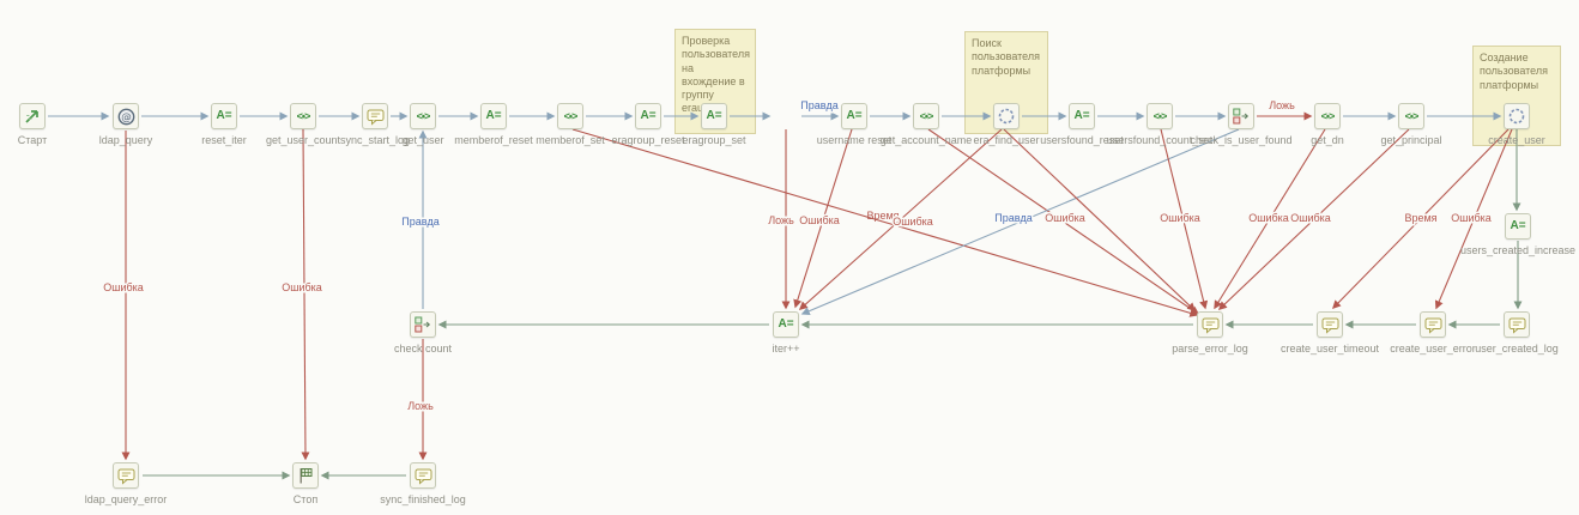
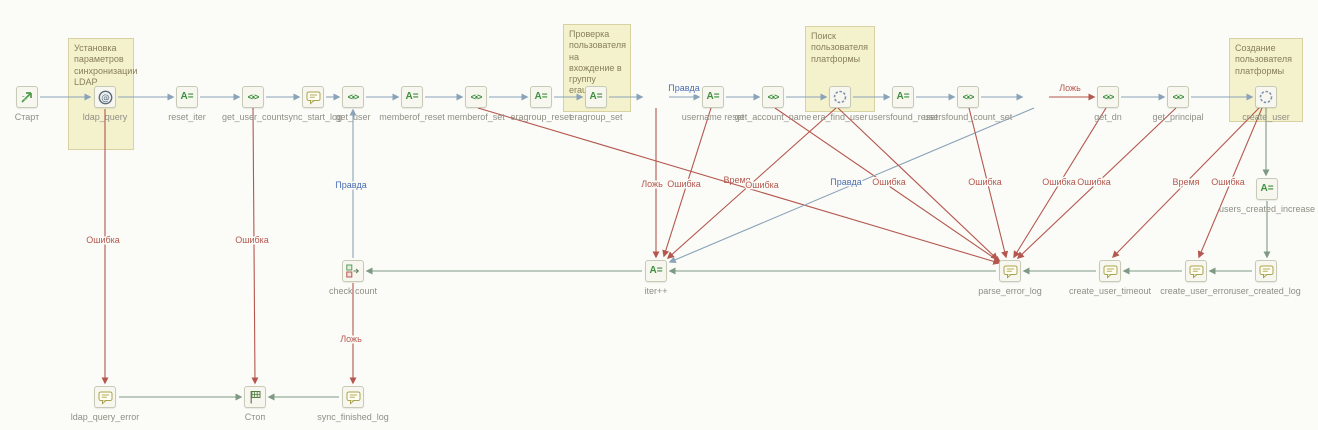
+ Установка параметров синхронизации LDAP
  Проверка пользователя на вхождение в группу era
  Поиск пользователя платформы
  Создание пользователя платформы
  Правда
  Ложь
  Правда
  Ложь
  Ошибка
  Ошибка
  Ложь
  Ошибка
  Время
  Ошибка
  Ошибка
  Правда
  Ошибка
  Ошибка
  Ошибка
  Время
  Ошибка
  Старт
  @
  ldap_query
  A=
  reset_iter
  <•>
  get_user_count
  sync_start_log
  <•>
  get_user
  A=
  memberof_reset
  <•>
  memberof_set
  A=
  eragroup_reset
  A=
  eragroup_set
  A=
  username reset
  <•>
  get_account_name
  era_find_user
  A=
  usersfound_reset
  <•>
  usersfound_count_set
- check_is_user_found
  <•>
  get_dn
  <•>
  get_principal
  create_user
  A=
  users_created_increase
  check count
  A=
  iter++
  parse_error_log
  create_user_timeout
  create_user_error
  user_created_log
  ldap_query_error
  Стоп
  sync_finished_log
